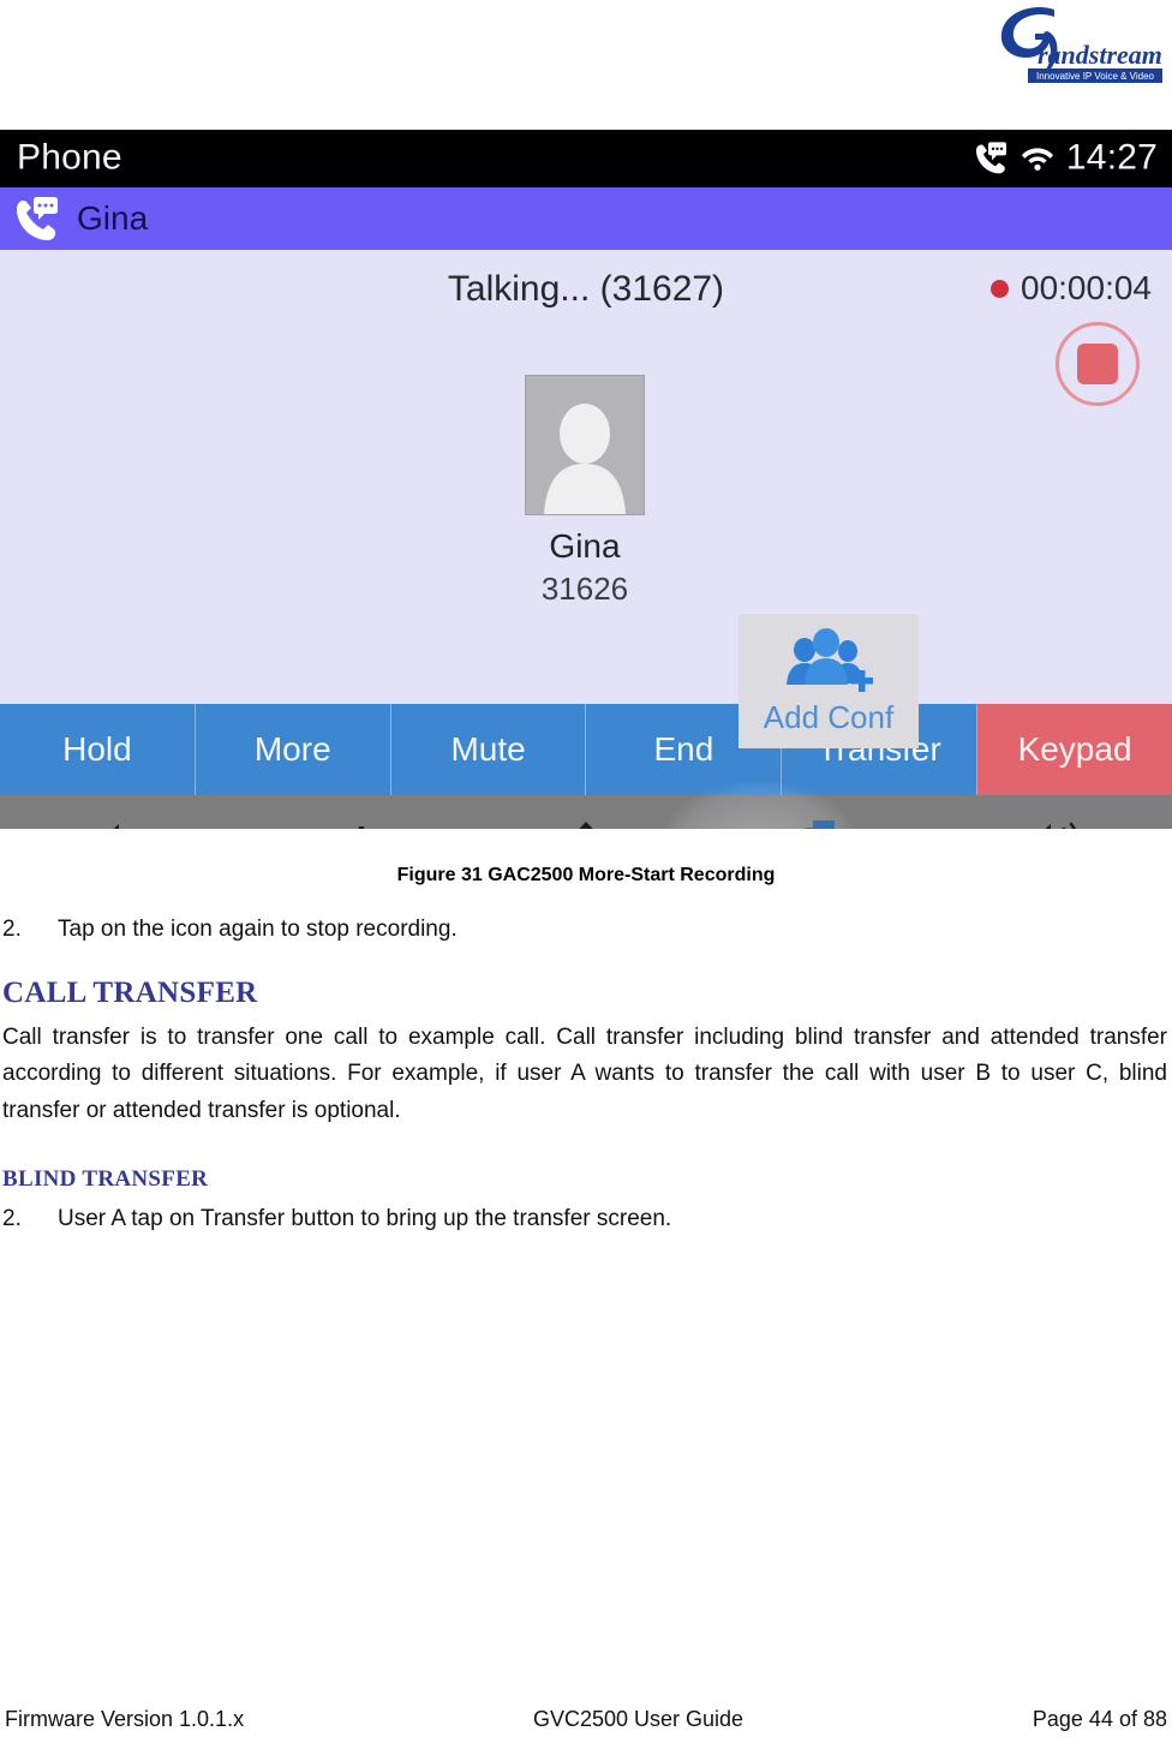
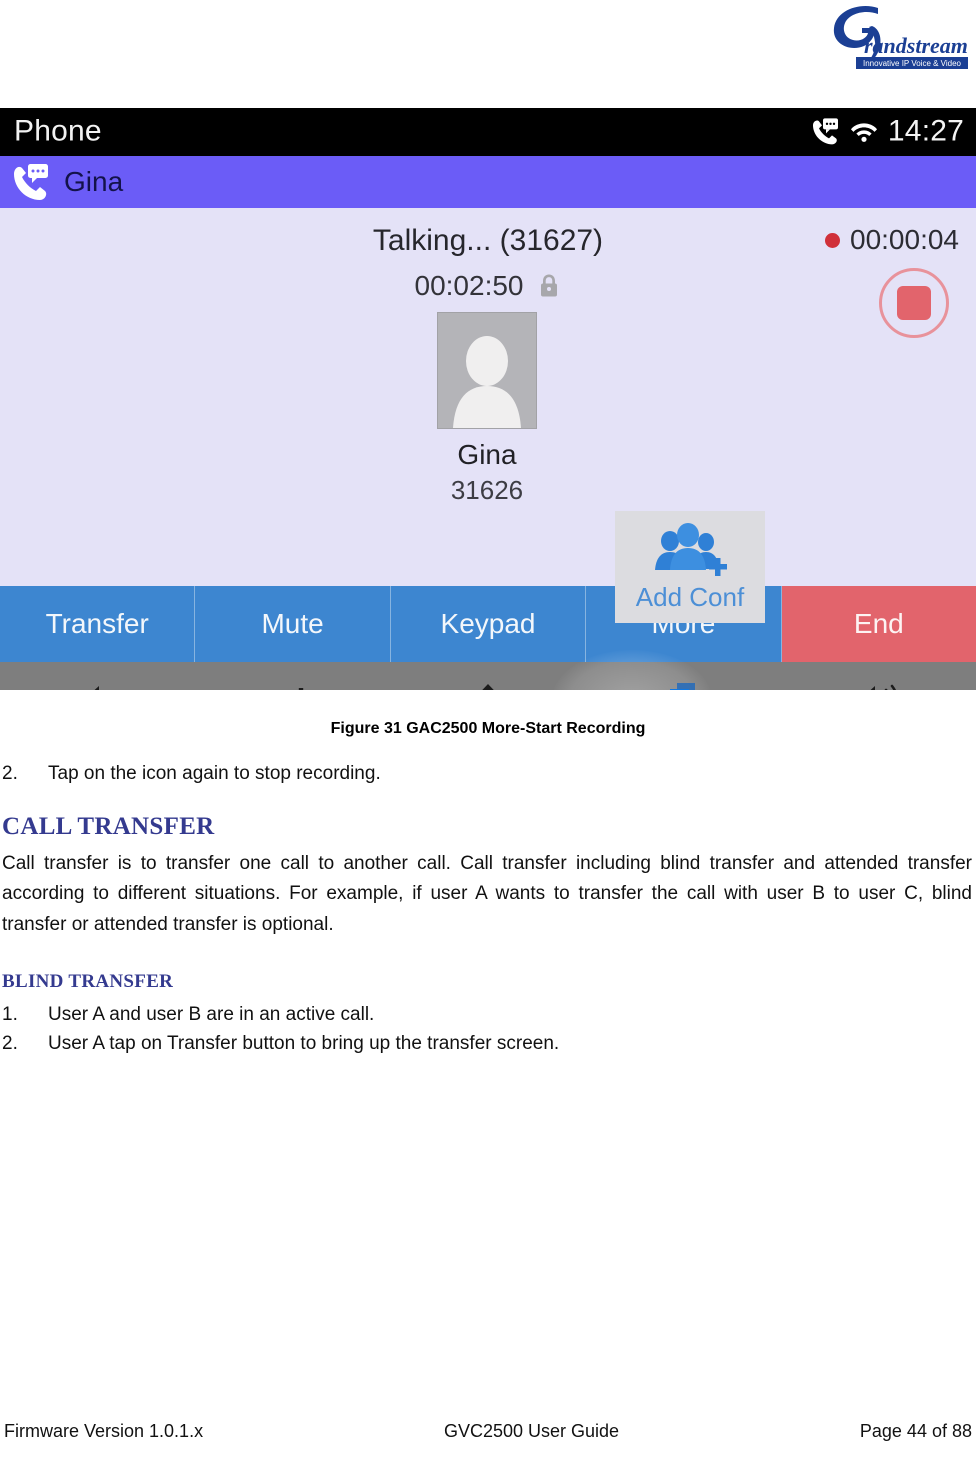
  randstream
  Innovative IP Voice & Video
  Phone
  14:27
  Gina
  Talking... (31627)
+ 00:02:50
  Gina
  31626
  Add Conf
  00:00:04
- Hold
- More
+ Transfer
  Mute
- End
+ Keypad
- Transfer
+ More
- Keypad
+ End
  Figure 31 GAC2500 More-Start Recording
  2.
  Tap on the icon again to stop recording.
  CALL TRANSFER
- Call transfer is to transfer one call to example call. Call transfer including blind transfer and attended transfer according to different situations. For example, if user A wants to transfer the call with user B to user C, blind transfer or attended transfer is optional.
+ Call transfer is to transfer one call to another call. Call transfer including blind transfer and attended transfer according to different situations. For example, if user A wants to transfer the call with user B to user C, blind transfer or attended transfer is optional.
  BLIND TRANSFER
+ 1.
+ User A and user B are in an active call.
  2.
  User A tap on Transfer button to bring up the transfer screen.
  Firmware Version 1.0.1.x
  GVC2500 User Guide
  Page 44 of 88
